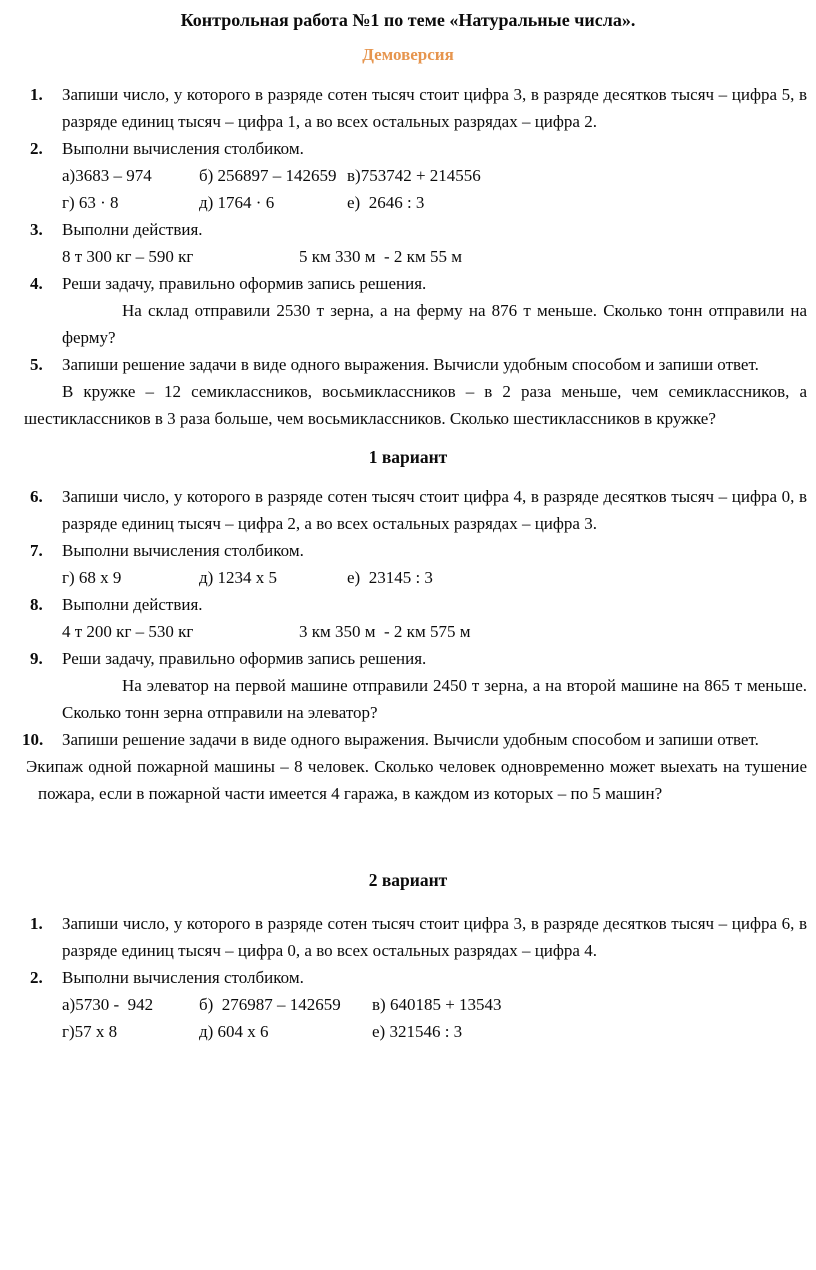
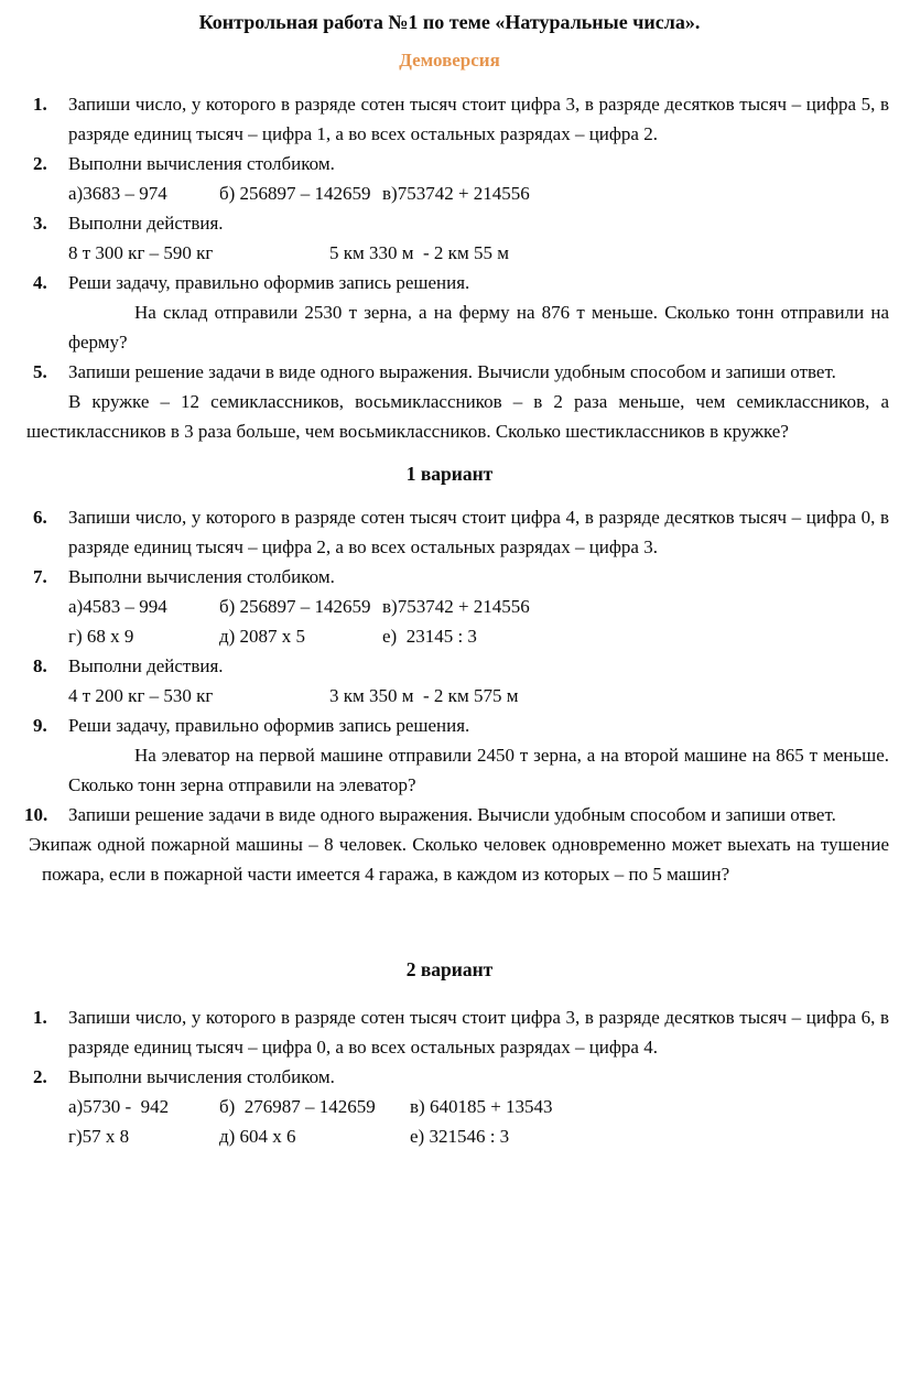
  Контрольная работа №1 по теме «Натуральные числа».
  Демоверсия
  1.
  Запиши число, у которого в разряде сотен тысяч стоит цифра 3, в разряде десятков тысяч – цифра 5, в разряде единиц тысяч – цифра 1, а во всех остальных разрядах – цифра 2.
  2.
  Выполни вычисления столбиком.
  а)3683 – 974 б) 256897 – 142659 в)753742 + 214556
- г) 63 · 8 д) 1764 · 6 е) 2646 : 3
  3.
  Выполни действия.
  8 т 300 кг – 590 кг 5 км 330 м - 2 км 55 м
  4.
  Реши задачу, правильно оформив запись решения.
  На склад отправили 2530 т зерна, а на ферму на 876 т меньше. Сколько тонн отправили на ферму?
  5.
  Запиши решение задачи в виде одного выражения. Вычисли удобным способом и запиши ответ.
  В кружке – 12 семиклассников, восьмиклассников – в 2 раза меньше, чем семиклассников, а шестиклассников в 3 раза больше, чем восьмиклассников. Сколько шестиклассников в кружке?
  1 вариант
  6.
  Запиши число, у которого в разряде сотен тысяч стоит цифра 4, в разряде десятков тысяч – цифра 0, в разряде единиц тысяч – цифра 2, а во всех остальных разрядах – цифра 3.
  7.
  Выполни вычисления столбиком.
+ а)4583 – 994 б) 256897 – 142659 в)753742 + 214556
- г) 68 х 9 д) 1234 х 5 е) 23145 : 3
+ г) 68 х 9 д) 2087 х 5 е) 23145 : 3
  8.
  Выполни действия.
  4 т 200 кг – 530 кг 3 км 350 м - 2 км 575 м
  9.
  Реши задачу, правильно оформив запись решения.
  На элеватор на первой машине отправили 2450 т зерна, а на второй машине на 865 т меньше. Сколько тонн зерна отправили на элеватор?
  10.
  Запиши решение задачи в виде одного выражения. Вычисли удобным способом и запиши ответ.
  Экипаж одной пожарной машины – 8 человек. Сколько человек одновременно может выехать на тушение пожара, если в пожарной части имеется 4 гаража, в каждом из которых – по 5 машин?
  2 вариант
  1.
  Запиши число, у которого в разряде сотен тысяч стоит цифра 3, в разряде десятков тысяч – цифра 6, в разряде единиц тысяч – цифра 0, а во всех остальных разрядах – цифра 4.
  2.
  Выполни вычисления столбиком.
  а)5730 - 942 б) 276987 – 142659 в) 640185 + 13543
  г)57 х 8 д) 604 х 6 е) 321546 : 3
